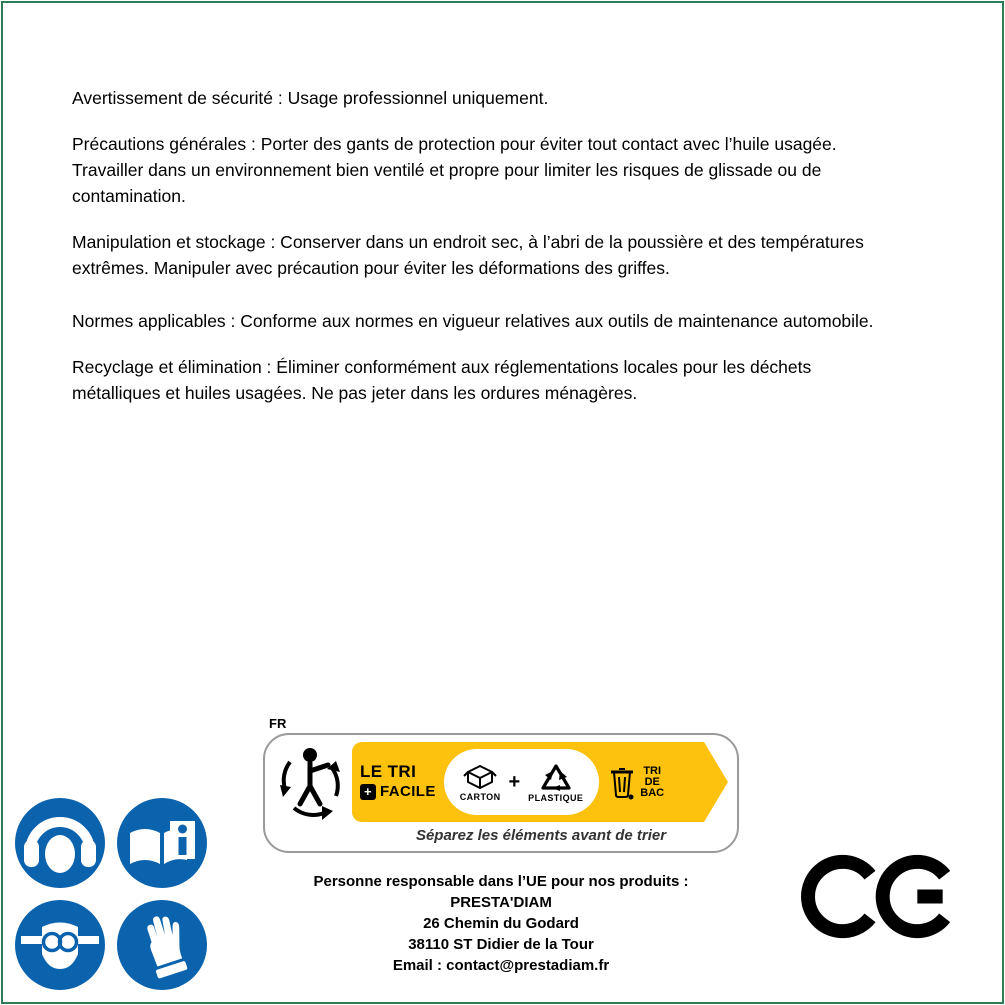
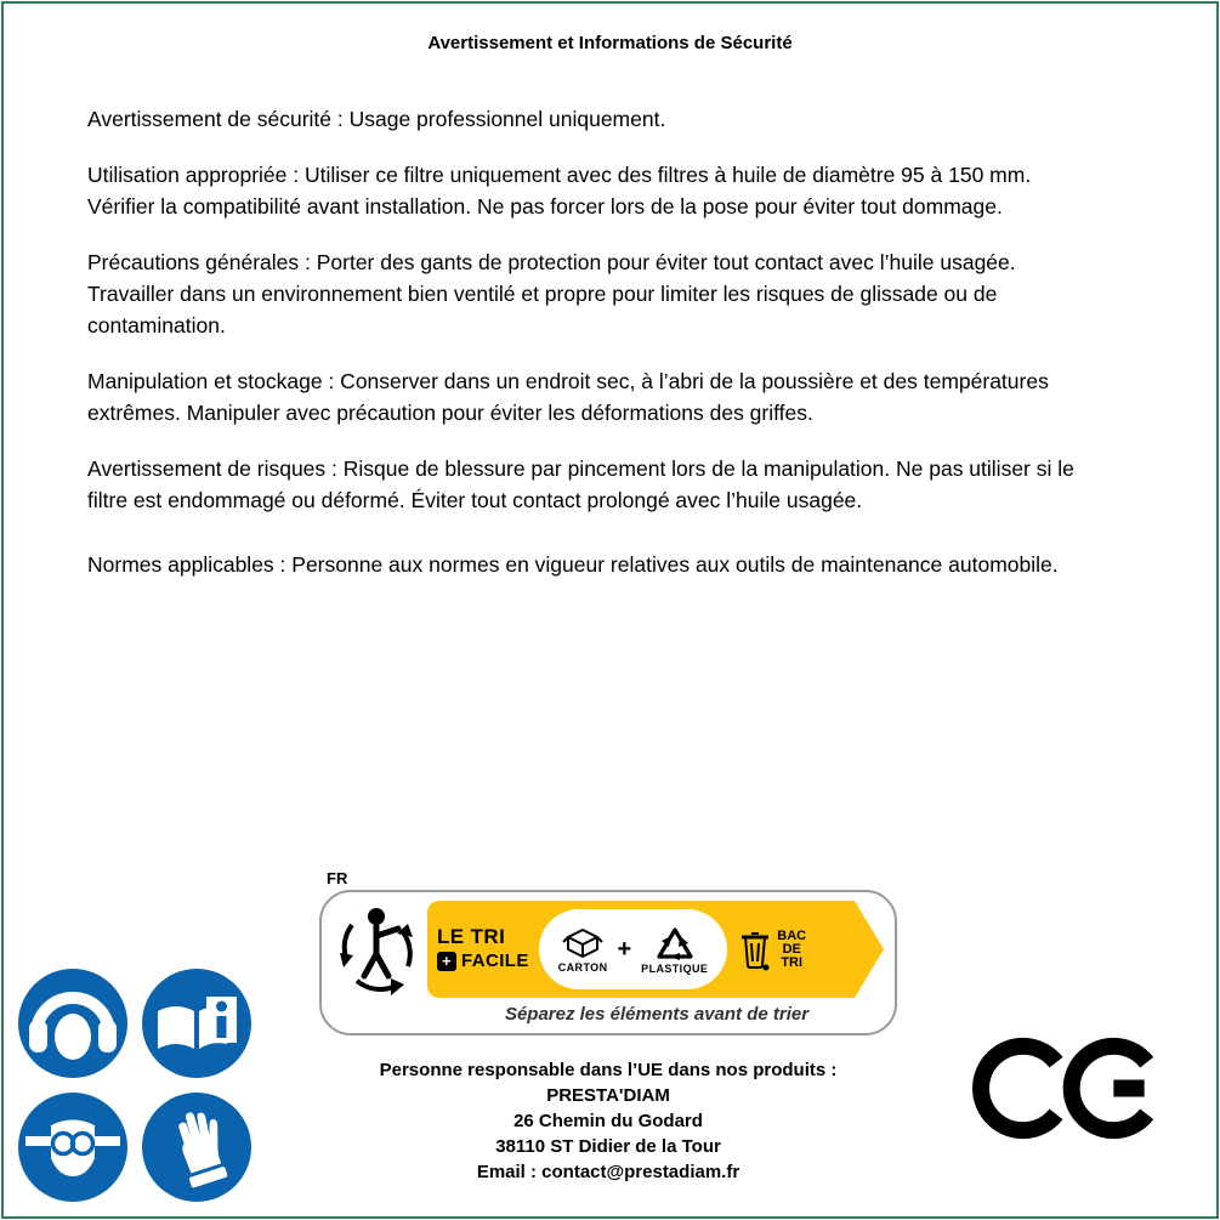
+ Avertissement et Informations de Sécurité
  Avertissement de sécurité : Usage professionnel uniquement.
+ Utilisation appropriée : Utiliser ce filtre uniquement avec des filtres à huile de diamètre 95 à 150 mm. Vérifier la compatibilité avant installation. Ne pas forcer lors de la pose pour éviter tout dommage.
  Précautions générales : Porter des gants de protection pour éviter tout contact avec l’huile usagée. Travailler dans un environnement bien ventilé et propre pour limiter les risques de glissade ou de contamination.
  Manipulation et stockage : Conserver dans un endroit sec, à l’abri de la poussière et des températures extrêmes. Manipuler avec précaution pour éviter les déformations des griffes.
+ Avertissement de risques : Risque de blessure par pincement lors de la manipulation. Ne pas utiliser si le filtre est endommagé ou déformé. Éviter tout contact prolongé avec l’huile usagée.
- Normes applicables : Conforme aux normes en vigueur relatives aux outils de maintenance automobile.
+ Normes applicables : Personne aux normes en vigueur relatives aux outils de maintenance automobile.
- Recyclage et élimination : Éliminer conformément aux réglementations locales pour les déchets métalliques et huiles usagées. Ne pas jeter dans les ordures ménagères.
  FR
  LE TRI
  +
  FACILE
  CARTON
  +
  PLASTIQUE
- TRI
+ BAC
  DE
- BAC
+ TRI
  Séparez les éléments avant de trier
- Personne responsable dans l’UE pour nos produits :
+ Personne responsable dans l’UE dans nos produits :
  PRESTA'DIAM
  26 Chemin du Godard
  38110 ST Didier de la Tour
  Email : contact@prestadiam.fr
